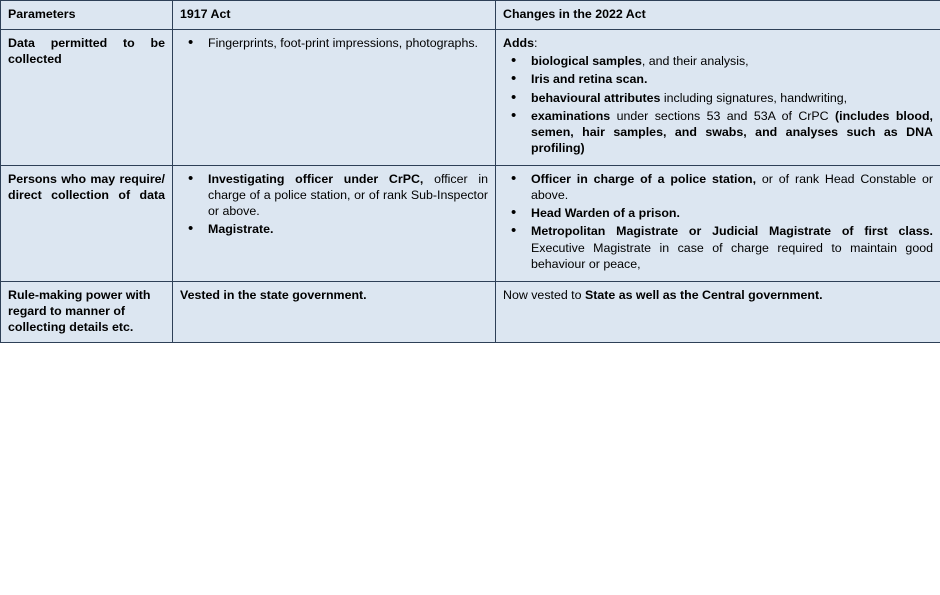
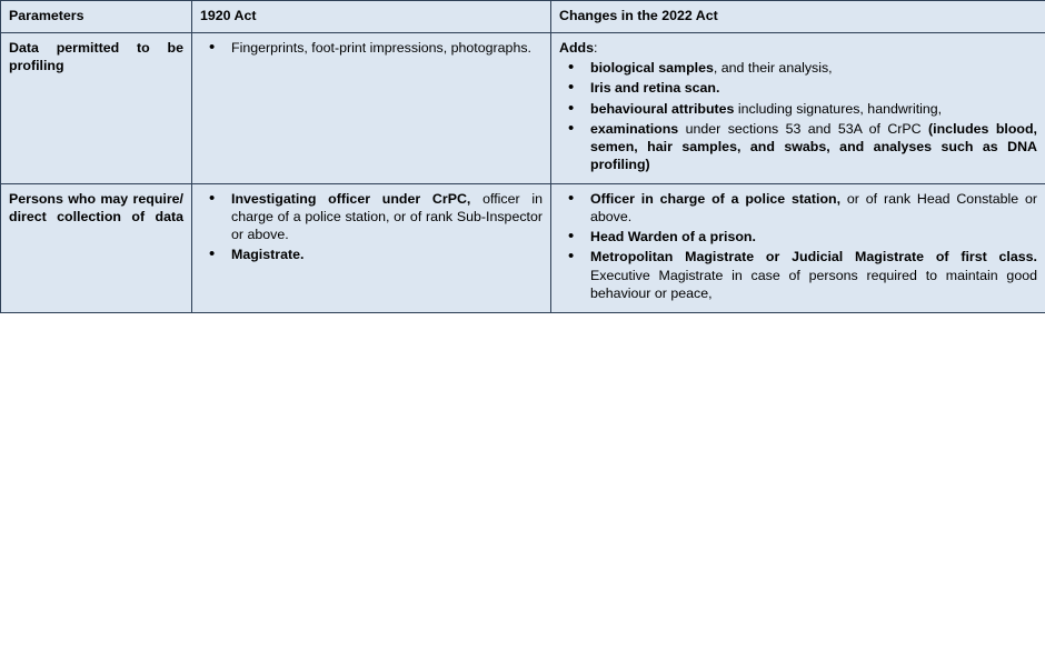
- Parameters	1917 Act	Changes in the 2022 Act
+ Parameters	1920 Act	Changes in the 2022 Act
- Data permitted to be collected	Fingerprints, foot-print impressions, photographs.	Adds:biological samples, and their analysis,Iris and retina scan.behavioural attributes including signatures, handwriting,examinations under sections 53 and 53A of CrPC (includes blood, semen, hair samples, and swabs, and analyses such as DNA profiling)
+ Data permitted to be profiling	Fingerprints, foot-print impressions, photographs.	Adds:biological samples, and their analysis,Iris and retina scan.behavioural attributes including signatures, handwriting,examinations under sections 53 and 53A of CrPC (includes blood, semen, hair samples, and swabs, and analyses such as DNA profiling)
- Persons who may require/ direct collection of data	Investigating officer under CrPC, officer in charge of a police station, or of rank Sub-Inspector or above.Magistrate.	Officer in charge of a police station, or of rank Head Constable or above.Head Warden of a prison.Metropolitan Magistrate or Judicial Magistrate of first class. Executive Magistrate in case of charge required to maintain good behaviour or peace,
+ Persons who may require/ direct collection of data	Investigating officer under CrPC, officer in charge of a police station, or of rank Sub-Inspector or above.Magistrate.	Officer in charge of a police station, or of rank Head Constable or above.Head Warden of a prison.Metropolitan Magistrate or Judicial Magistrate of first class. Executive Magistrate in case of persons required to maintain good behaviour or peace,
- Rule-making power with regard to manner of collecting details etc.	Vested in the state government.	Now vested to State as well as the Central government.
